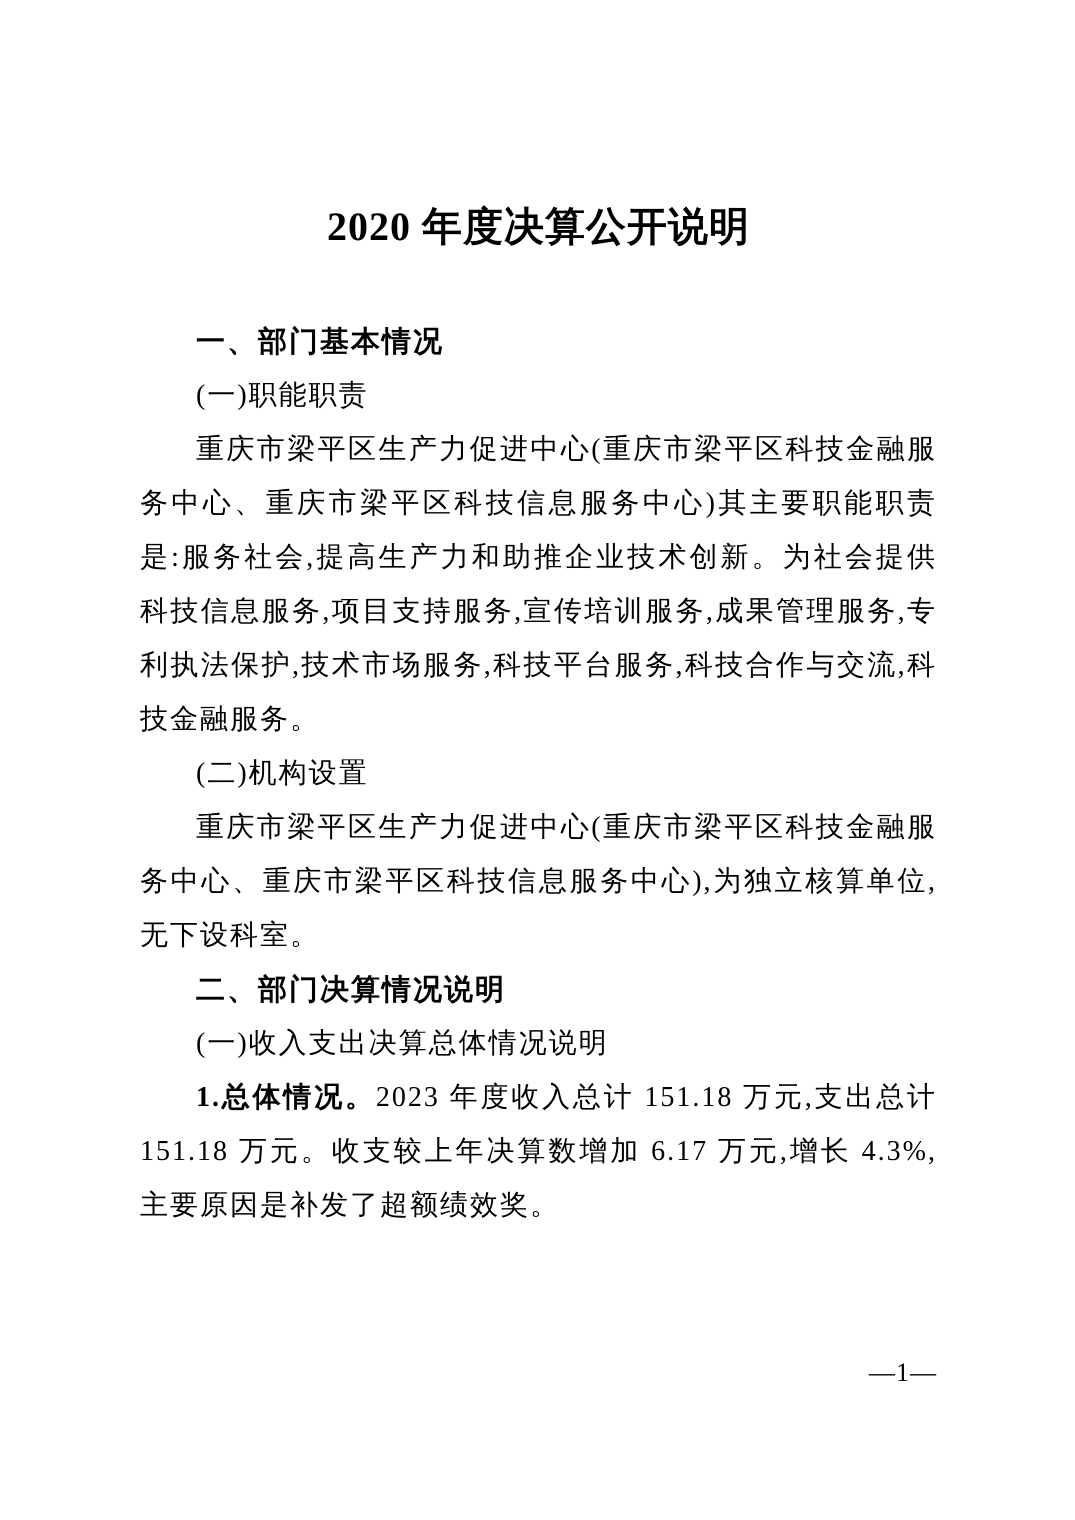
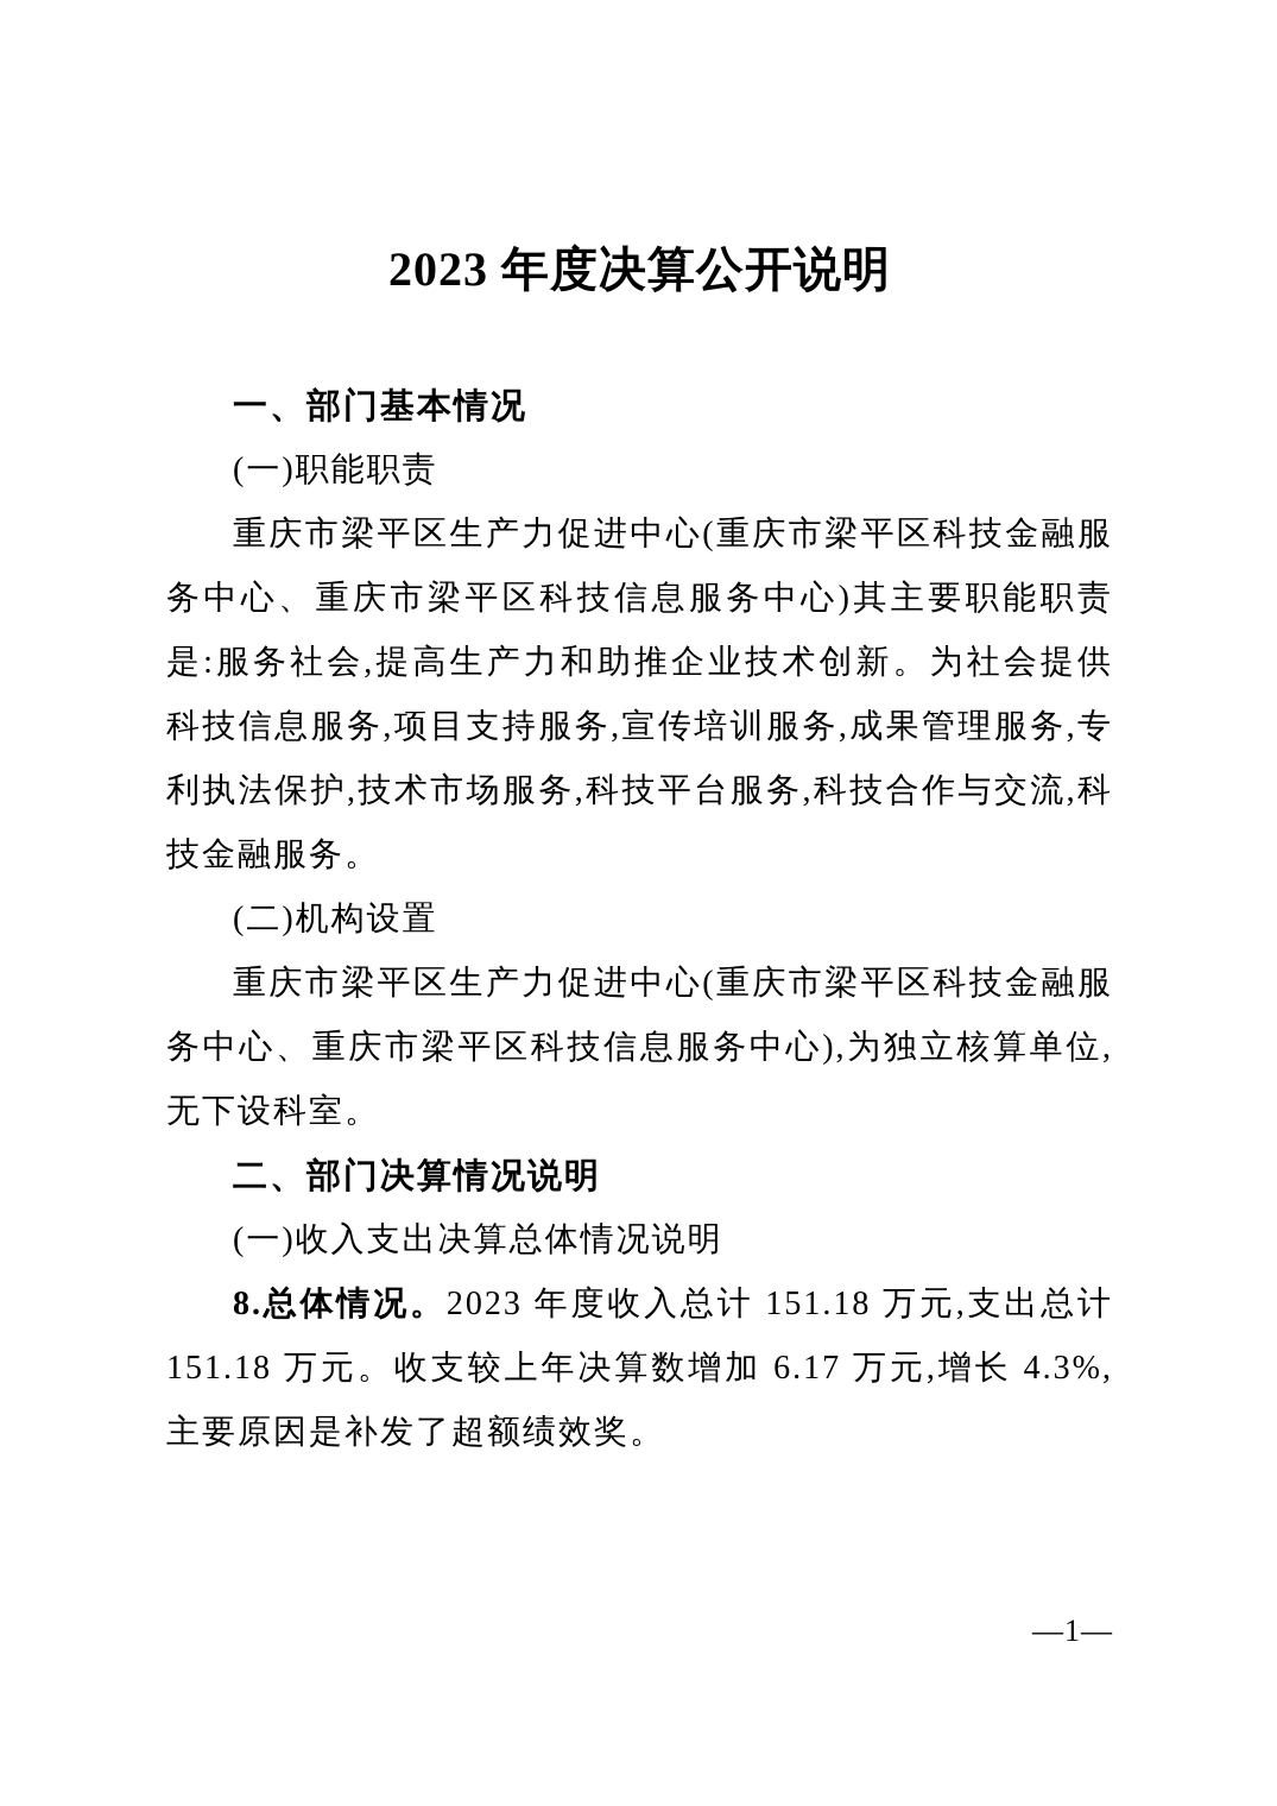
- 2020 年度决算公开说明
+ 2023 年度决算公开说明
  一、部门基本情况
  (一)职能职责
  重庆市梁平区生产力促进中心(重庆市梁平区科技金融服务中心、重庆市梁平区科技信息服务中心)其主要职能职责是:服务社会,提高生产力和助推企业技术创新。为社会提供科技信息服务,项目支持服务,宣传培训服务,成果管理服务,专利执法保护,技术市场服务,科技平台服务,科技合作与交流,科技金融服务。
  (二)机构设置
  重庆市梁平区生产力促进中心(重庆市梁平区科技金融服务中心、重庆市梁平区科技信息服务中心),为独立核算单位,无下设科室。
  二、部门决算情况说明
  (一)收入支出决算总体情况说明
- 1.总体情况。2023 年度收入总计 151.18 万元,支出总计 151.18 万元。收支较上年决算数增加 6.17 万元,增长 4.3%,主要原因是补发了超额绩效奖。
+ 8.总体情况。2023 年度收入总计 151.18 万元,支出总计 151.18 万元。收支较上年决算数增加 6.17 万元,增长 4.3%,主要原因是补发了超额绩效奖。
  —1—
